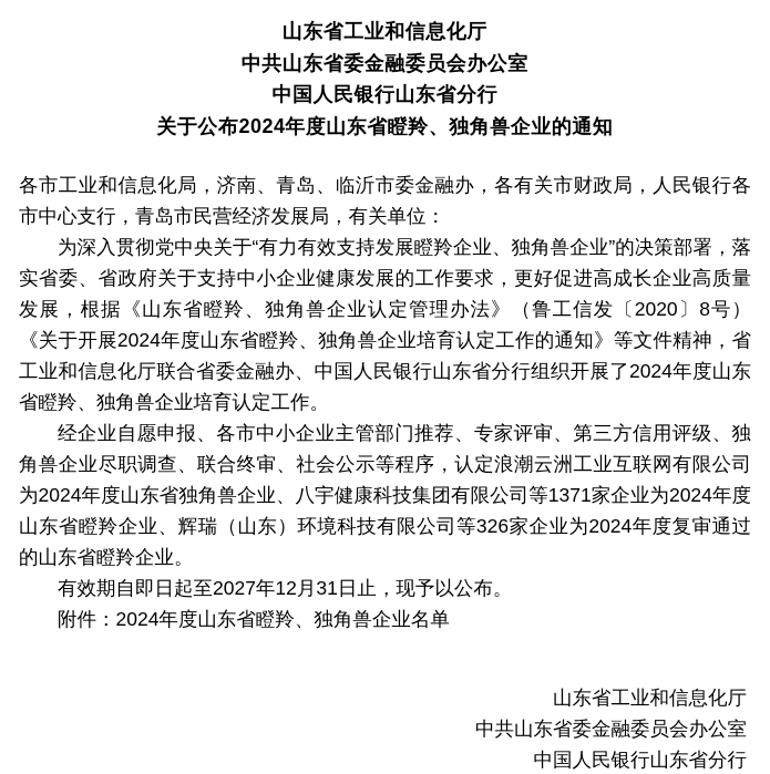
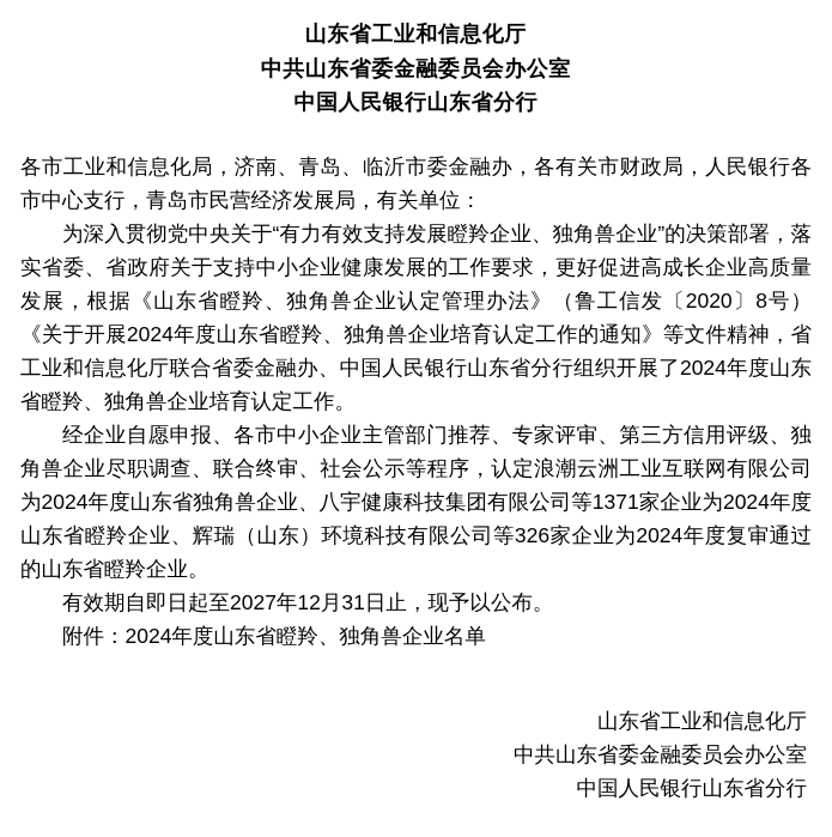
  山东省工业和信息化厅
  中共山东省委金融委员会办公室
  中国人民银行山东省分行
- 关于公布2024年度山东省瞪羚、独角兽企业的通知
  各市工业和信息化局，济南、青岛、临沂市委金融办，各有关市财政局，人民银行各市中心支行，青岛市民营经济发展局，有关单位：
  为深入贯彻党中央关于“有力有效支持发展瞪羚企业、独角兽企业”的决策部署，落实省委、省政府关于支持中小企业健康发展的工作要求，更好促进高成长企业高质量发展，根据《山东省瞪羚、独角兽企业认定管理办法》（鲁工信发〔2020〕8号）《关于开展2024年度山东省瞪羚、独角兽企业培育认定工作的通知》等文件精神，省工业和信息化厅联合省委金融办、中国人民银行山东省分行组织开展了2024年度山东省瞪羚、独角兽企业培育认定工作。
  经企业自愿申报、各市中小企业主管部门推荐、专家评审、第三方信用评级、独角兽企业尽职调查、联合终审、社会公示等程序，认定浪潮云洲工业互联网有限公司为2024年度山东省独角兽企业、八宇健康科技集团有限公司等1371家企业为2024年度山东省瞪羚企业、辉瑞（山东）环境科技有限公司等326家企业为2024年度复审通过的山东省瞪羚企业。
  有效期自即日起至2027年12月31日止，现予以公布。
  附件：2024年度山东省瞪羚、独角兽企业名单
  山东省工业和信息化厅
  中共山东省委金融委员会办公室
  中国人民银行山东省分行
